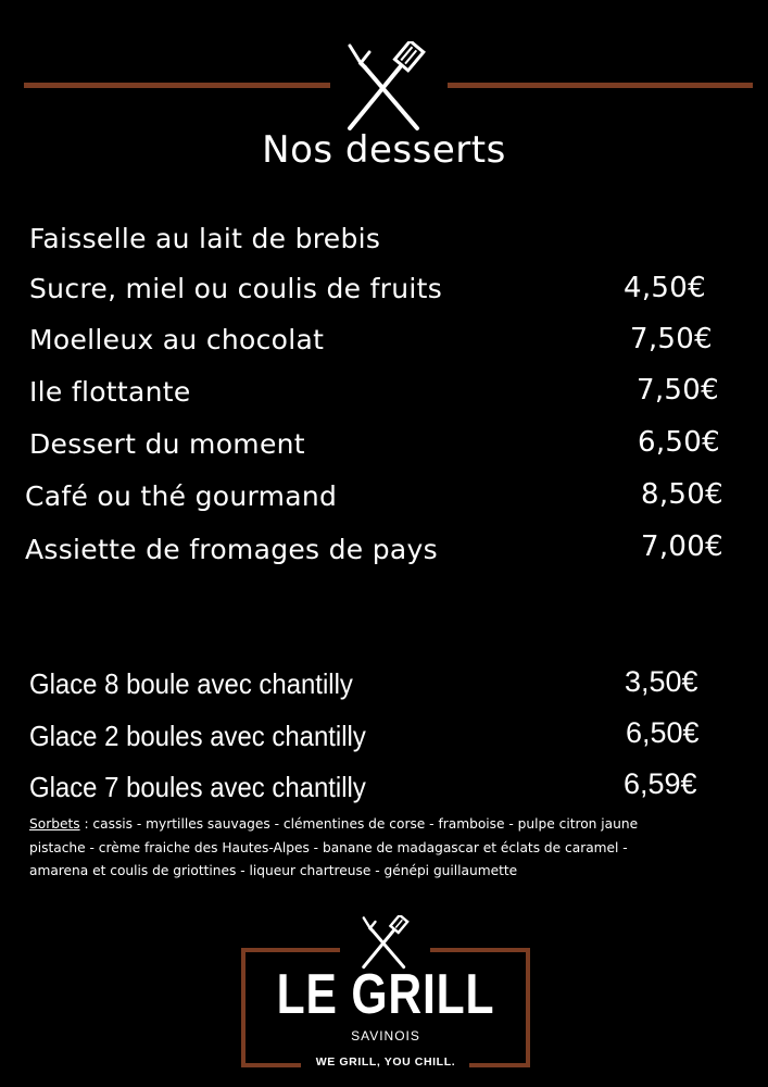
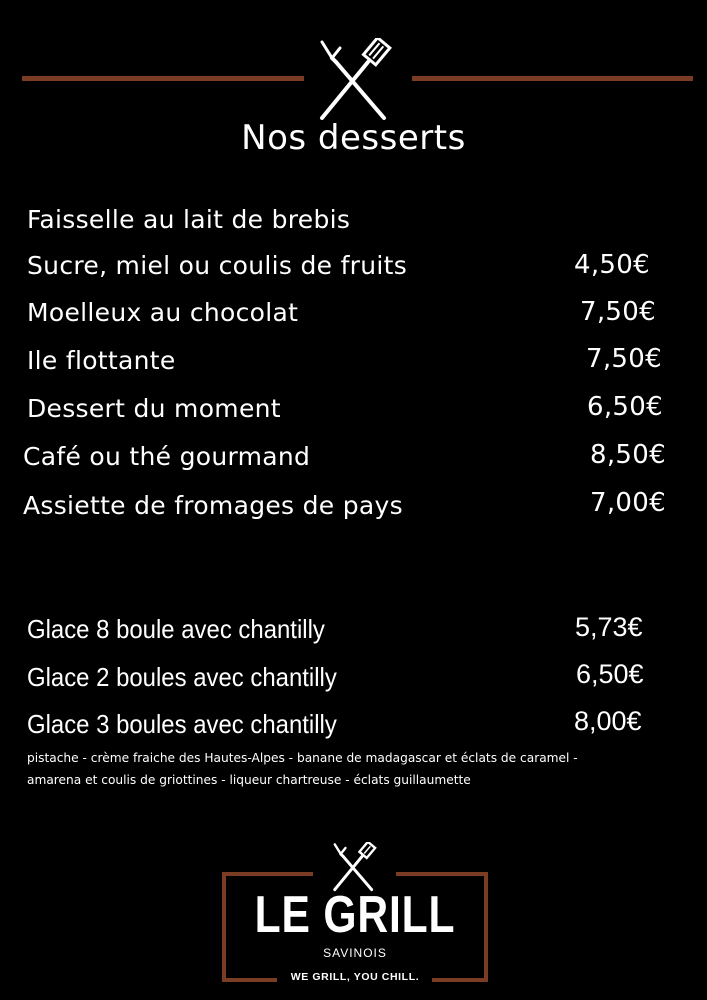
  Nos desserts
  Faisselle au lait de brebis
  Sucre, miel ou coulis de fruits
  4,50€
  Moelleux au chocolat
  7,50€
  Ile flottante
  7,50€
  Dessert du moment
  6,50€
  Café ou thé gourmand
  8,50€
  Assiette de fromages de pays
  7,00€
  Glace 8 boule avec chantilly
- 3,50€
+ 5,73€
  Glace 2 boules avec chantilly
  6,50€
- Glace 7 boules avec chantilly
+ Glace 3 boules avec chantilly
- 6,59€
+ 8,00€
- Sorbets : cassis - myrtilles sauvages - clémentines de corse - framboise - pulpe citron jaune
  pistache - crème fraiche des Hautes-Alpes - banane de madagascar et éclats de caramel -
- amarena et coulis de griottines - liqueur chartreuse - génépi guillaumette
+ amarena et coulis de griottines - liqueur chartreuse - éclats guillaumette
  LE GRILL
  SAVINOIS
  WE GRILL, YOU CHILL.
